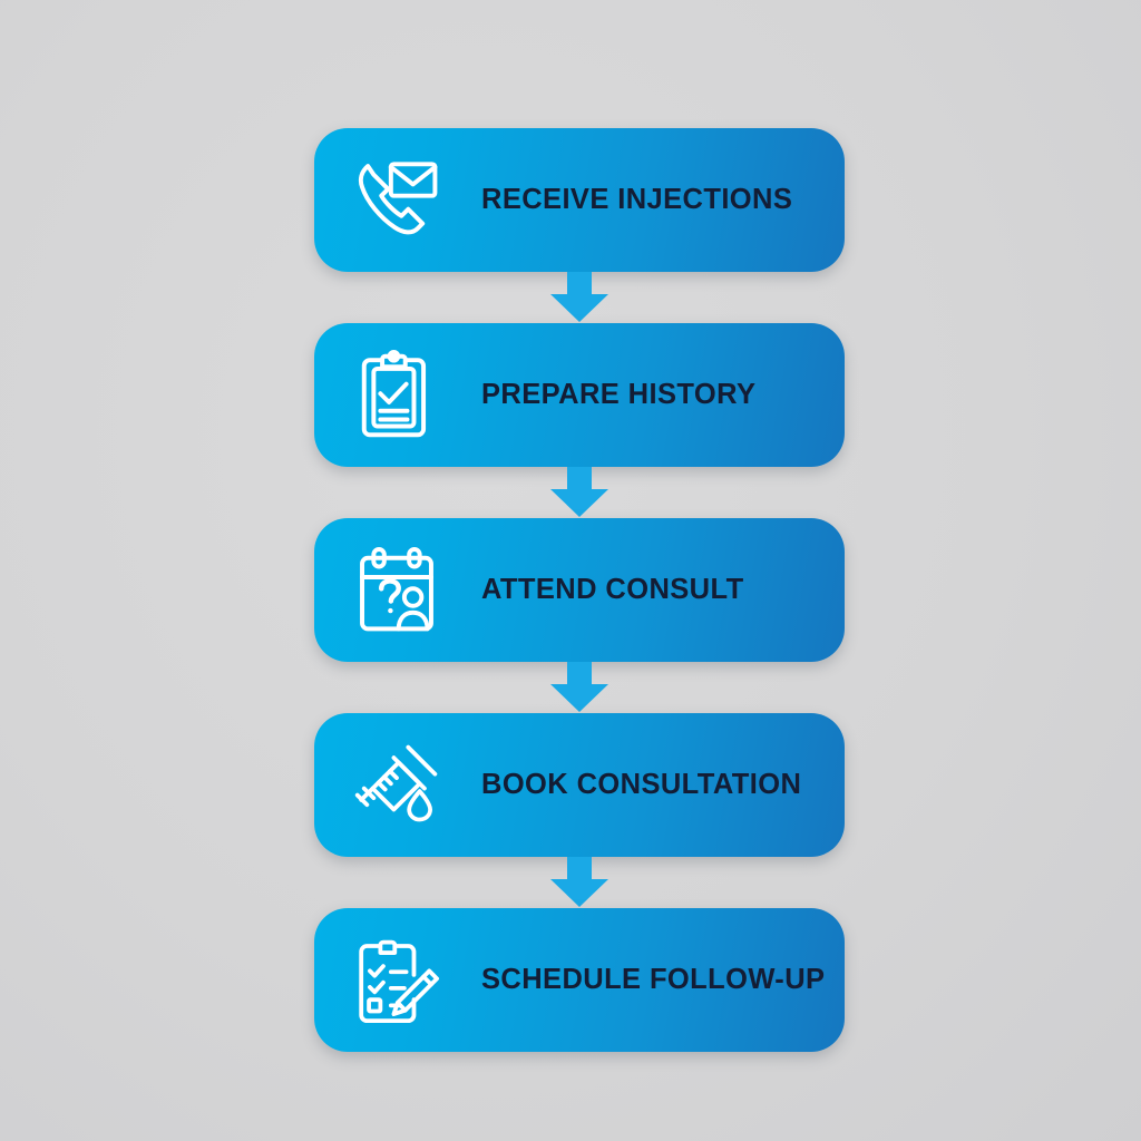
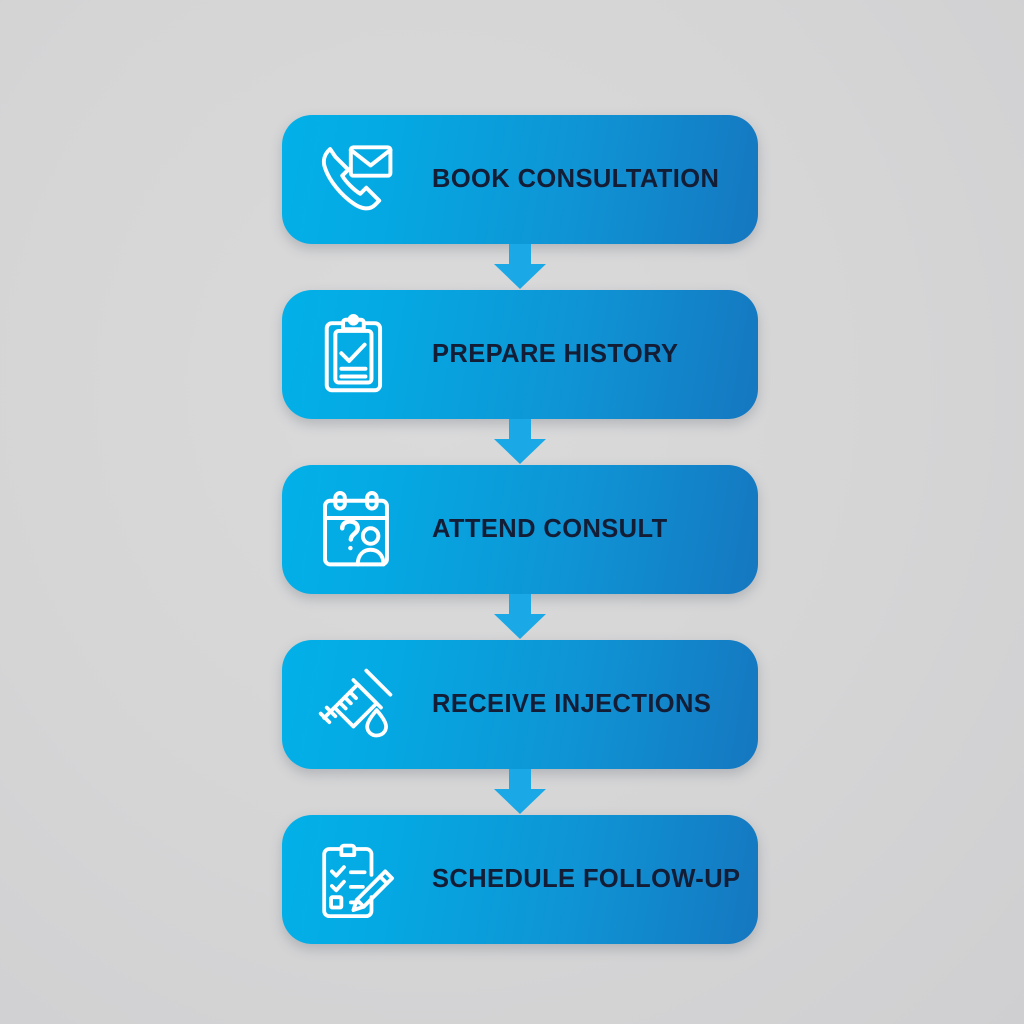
- RECEIVE INJECTIONS
+ BOOK CONSULTATION
  PREPARE HISTORY
  ATTEND CONSULT
- BOOK CONSULTATION
+ RECEIVE INJECTIONS
  SCHEDULE FOLLOW-UP
